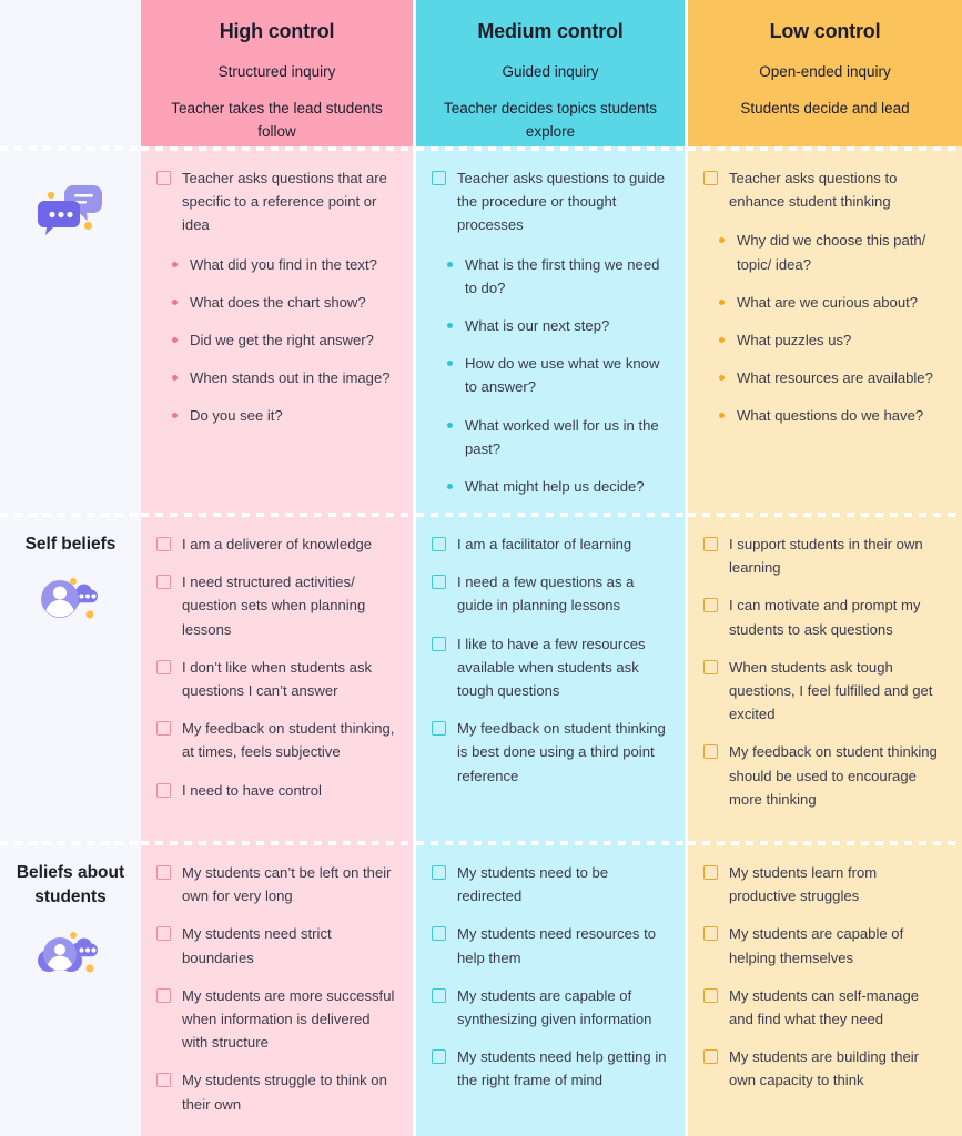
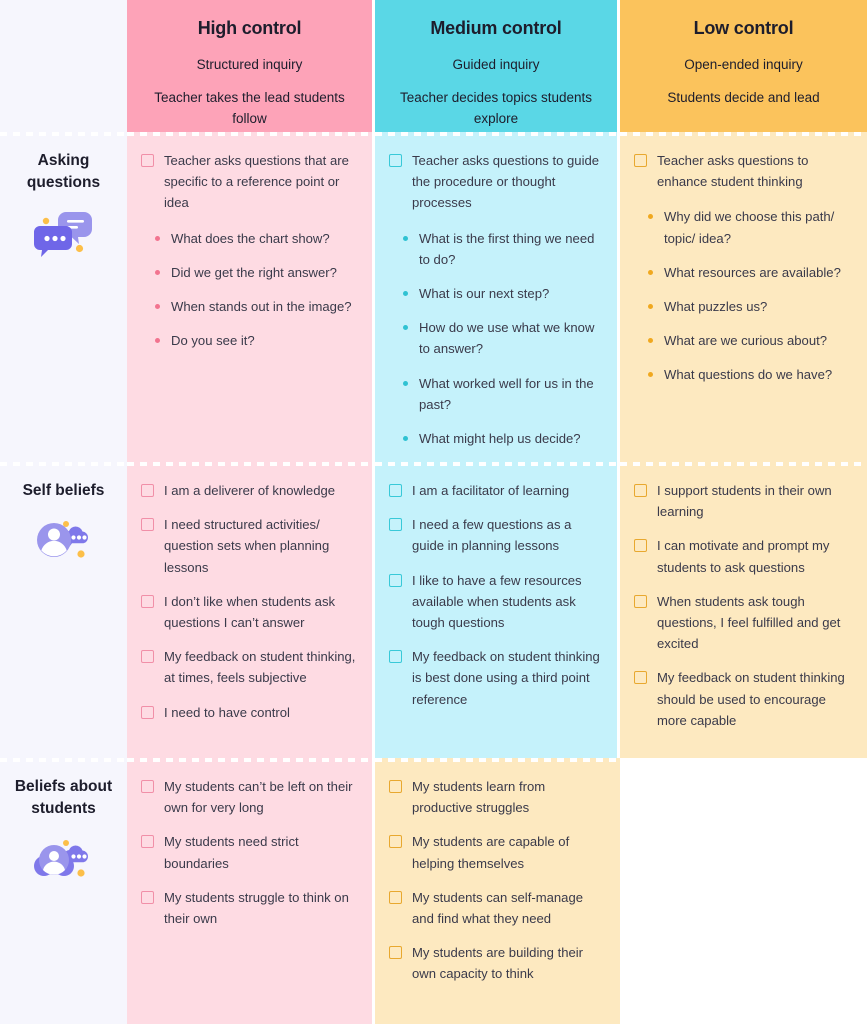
  High control
  Structured inquiry
  Teacher takes the lead students follow
  Medium control
  Guided inquiry
  Teacher decides topics students explore
  Low control
  Open-ended inquiry
  Students decide and lead
+ Asking questions
  Teacher asks questions that are specific to a reference point or idea
- What did you find in the text?
  What does the chart show?
  Did we get the right answer?
  When stands out in the image?
  Do you see it?
  Teacher asks questions to guide the procedure or thought processes
  What is the first thing we need to do?
  What is our next step?
  How do we use what we know to answer?
  What worked well for us in the past?
  What might help us decide?
  Teacher asks questions to enhance student thinking
  Why did we choose this path/ topic/ idea?
- What are we curious about?
+ What resources are available?
  What puzzles us?
- What resources are available?
+ What are we curious about?
  What questions do we have?
  Self beliefs
  I am a deliverer of knowledge
  I need structured activities/ question sets when planning lessons
  I don’t like when students ask questions I can’t answer
  My feedback on student thinking, at times, feels subjective
  I need to have control
  I am a facilitator of learning
  I need a few questions as a guide in planning lessons
  I like to have a few resources available when students ask tough questions
  My feedback on student thinking is best done using a third point reference
  I support students in their own learning
  I can motivate and prompt my students to ask questions
  When students ask tough questions, I feel fulfilled and get excited
- My feedback on student thinking should be used to encourage more thinking
+ My feedback on student thinking should be used to encourage more capable
  Beliefs about students
  My students can’t be left on their own for very long
  My students need strict boundaries
- My students are more successful when information is delivered with structure
  My students struggle to think on their own
- My students need to be redirected
- My students need resources to help them
- My students are capable of synthesizing given information
- My students need help getting in the right frame of mind
  My students learn from productive struggles
  My students are capable of helping themselves
  My students can self-manage and find what they need
  My students are building their own capacity to think
